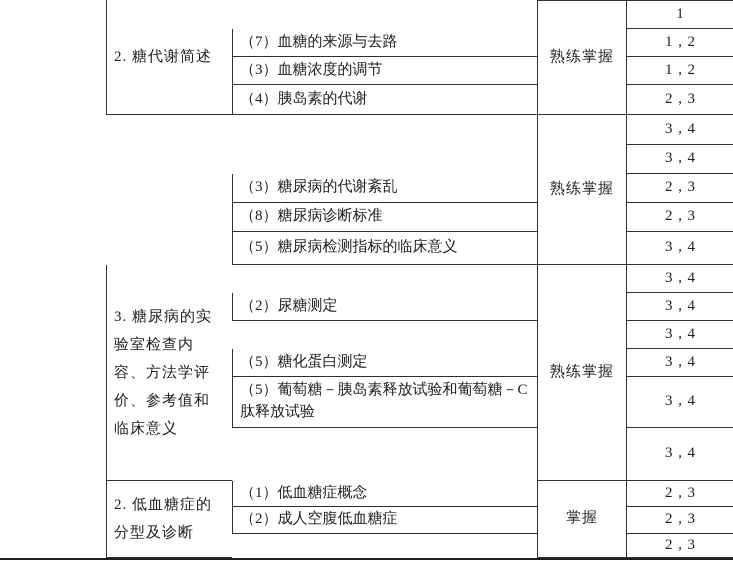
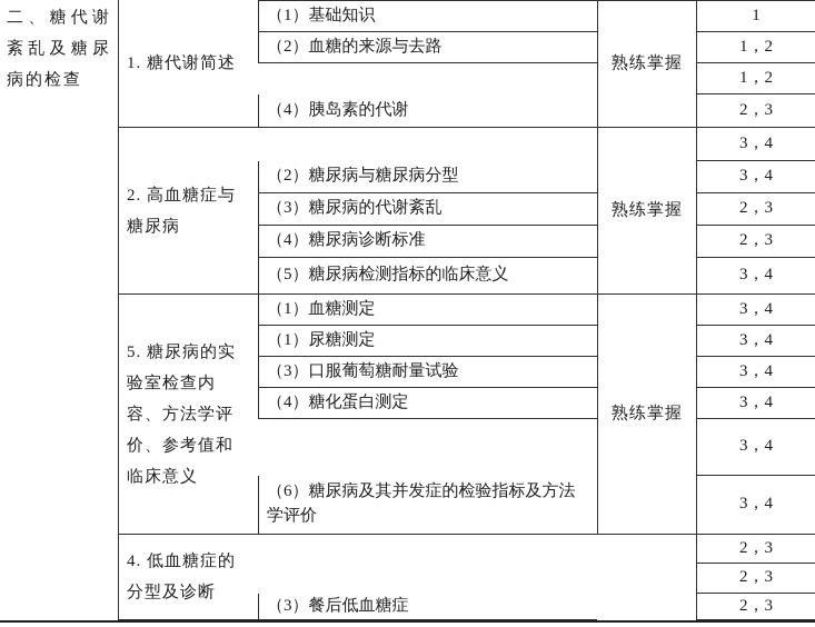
+ 二、糖代谢紊乱及糖尿病的检查
- 2. 糖代谢简述
+ 1. 糖代谢简述
  熟练掌握
+ （1）基础知识
  1
- （7）血糖的来源与去路
+ （2）血糖的来源与去路
  1，2
- （3）血糖浓度的调节
  1，2
  （4）胰岛素的代谢
  2，3
+ 2. 高血糖症与糖尿病
  熟练掌握
  3，4
+ （2）糖尿病与糖尿病分型
  3，4
  （3）糖尿病的代谢紊乱
  2，3
- （8）糖尿病诊断标准
+ （4）糖尿病诊断标准
  2，3
  （5）糖尿病检测指标的临床意义
  3，4
- 3. 糖尿病的实验室检查内容、方法学评价、参考值和临床意义
+ 5. 糖尿病的实验室检查内容、方法学评价、参考值和临床意义
  熟练掌握
+ （1）血糖测定
  3，4
- （2）尿糖测定
+ （1）尿糖测定
  3，4
+ （3）口服葡萄糖耐量试验
  3，4
- （5）糖化蛋白测定
+ （4）糖化蛋白测定
  3，4
- （5）葡萄糖－胰岛素释放试验和葡萄糖－C 肽释放试验
  3，4
+ （6）糖尿病及其并发症的检验指标及方法学评价
  3，4
- 2. 低血糖症的分型及诊断
+ 4. 低血糖症的分型及诊断
- 掌握
- （1）低血糖症概念
  2，3
- （2）成人空腹低血糖症
  2，3
+ （3）餐后低血糖症
  2，3
